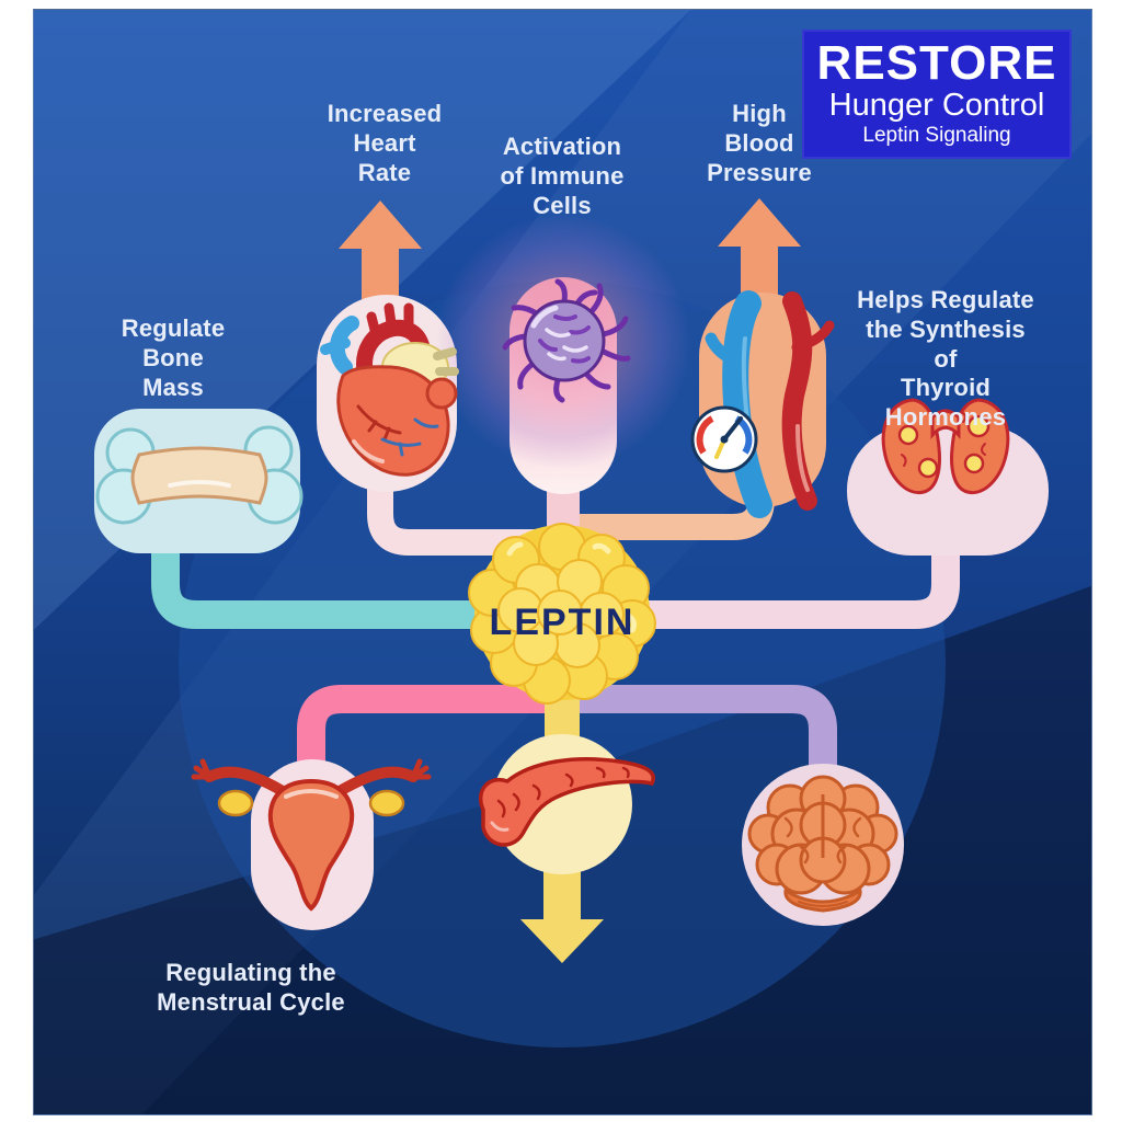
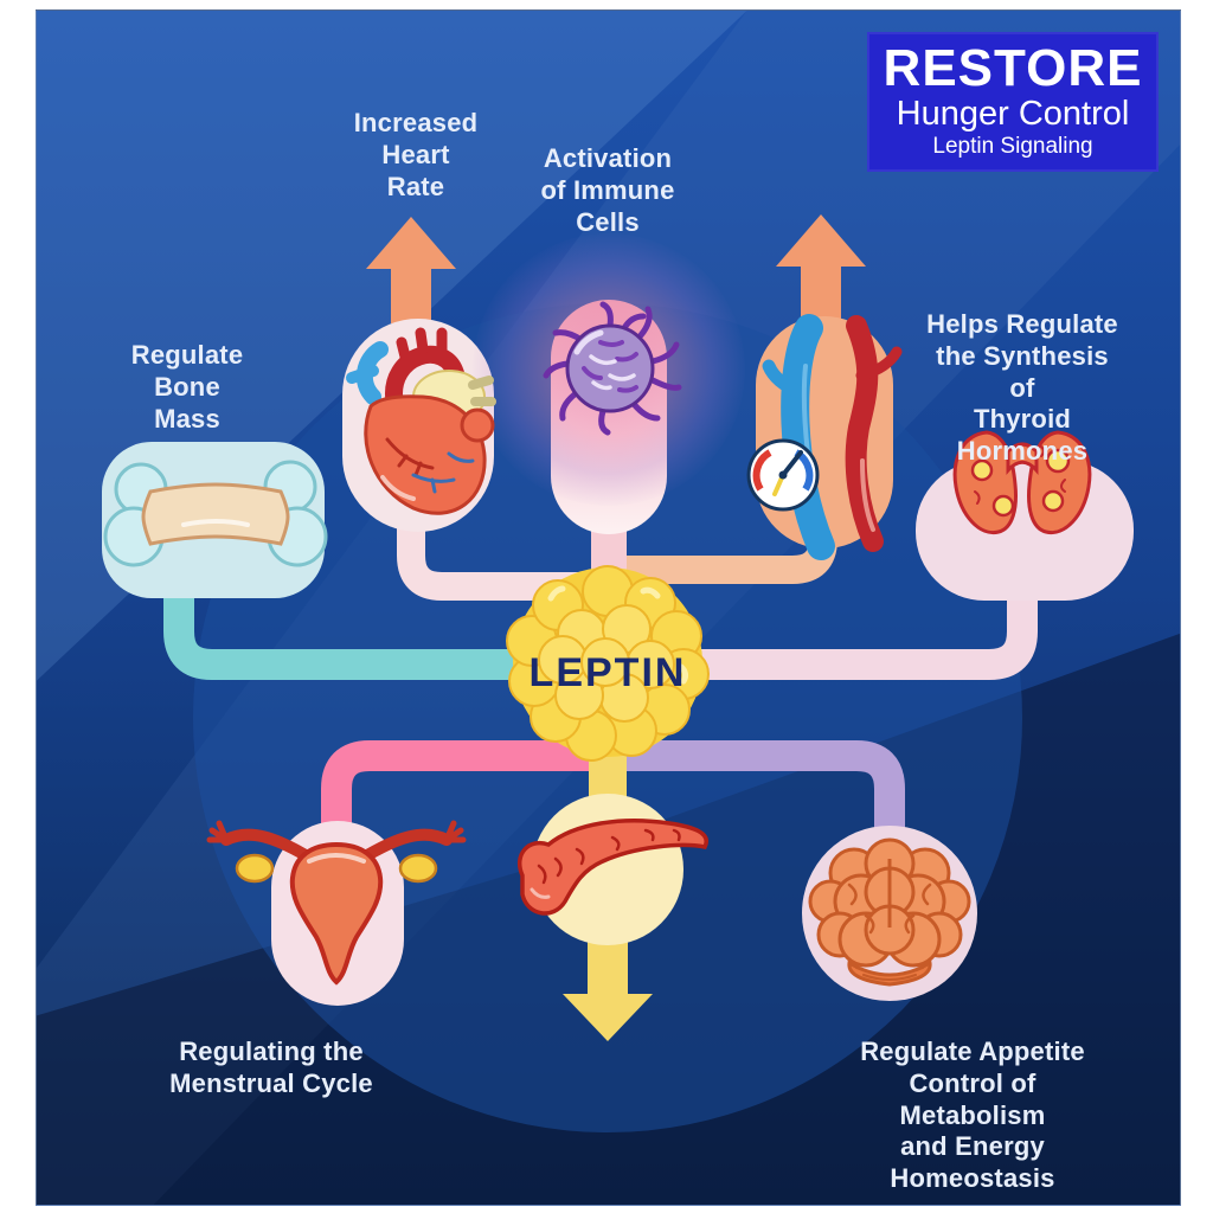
  LEPTIN
  Increased
  Heart
  Rate
  Activation
  of Immune
  Cells
- High
- Blood
- Pressure
  Regulate
  Bone
  Mass
  Helps Regulate
  the Synthesis of
  Thyroid Hormones
  Regulating the
  Menstrual Cycle
+ Regulate Appetite
+ Control of Metabolism
+ and Energy Homeostasis
  RESTORE
  Hunger Control
  Leptin Signaling
